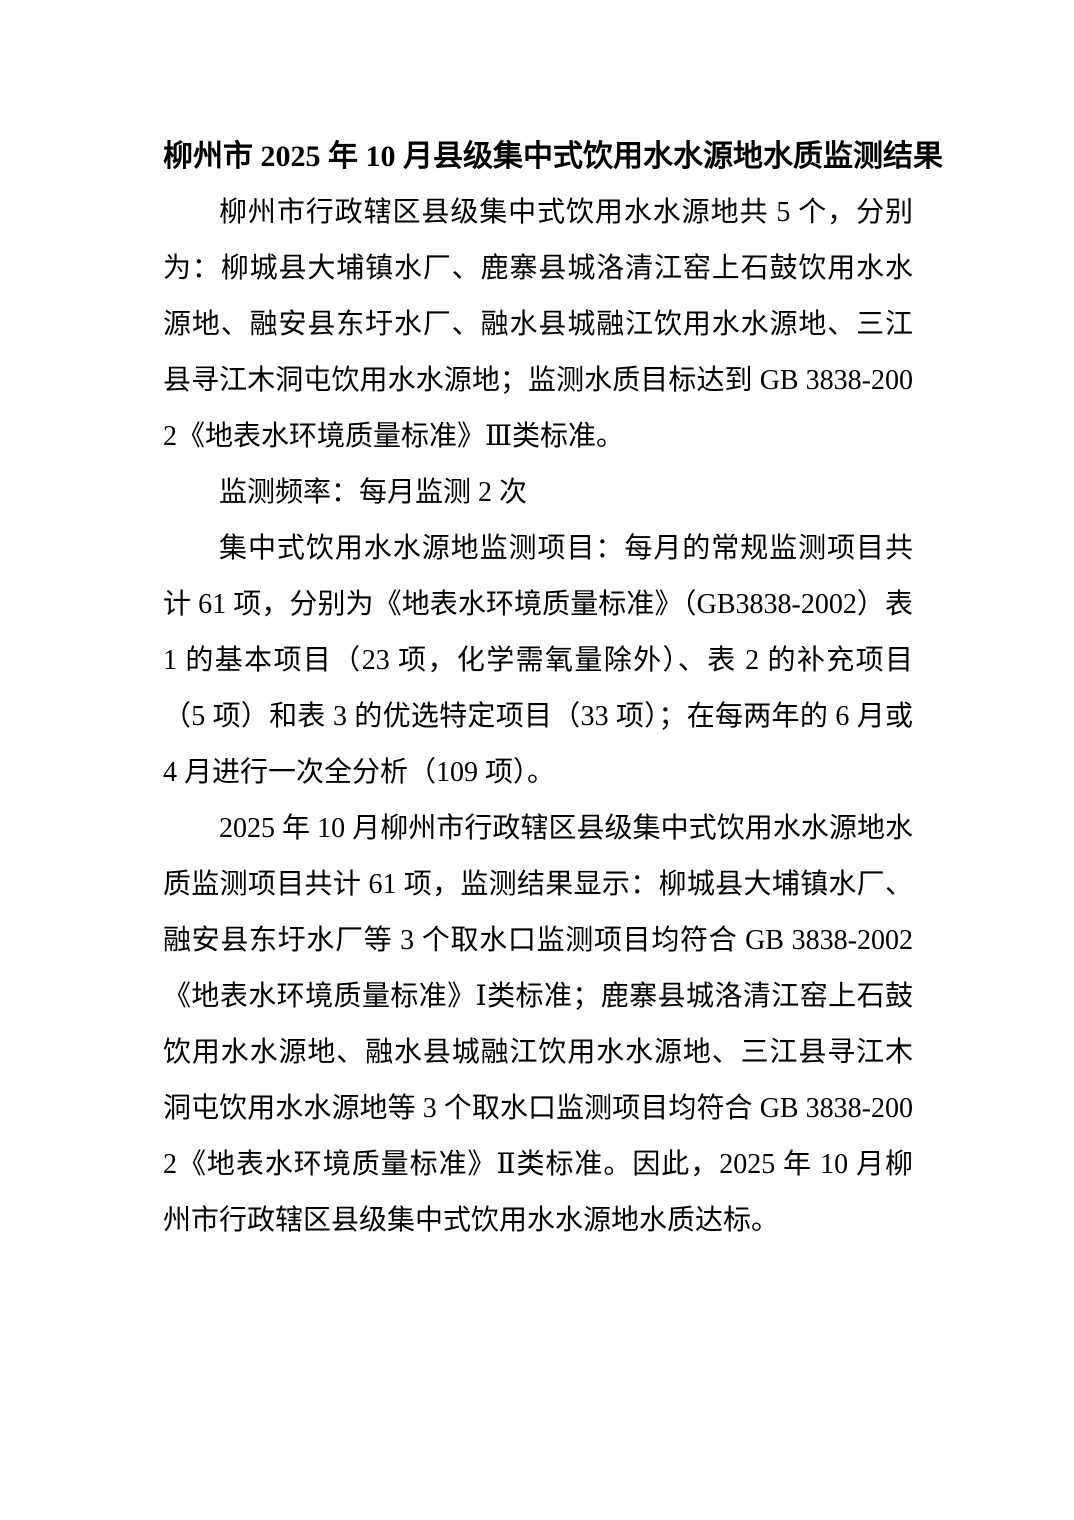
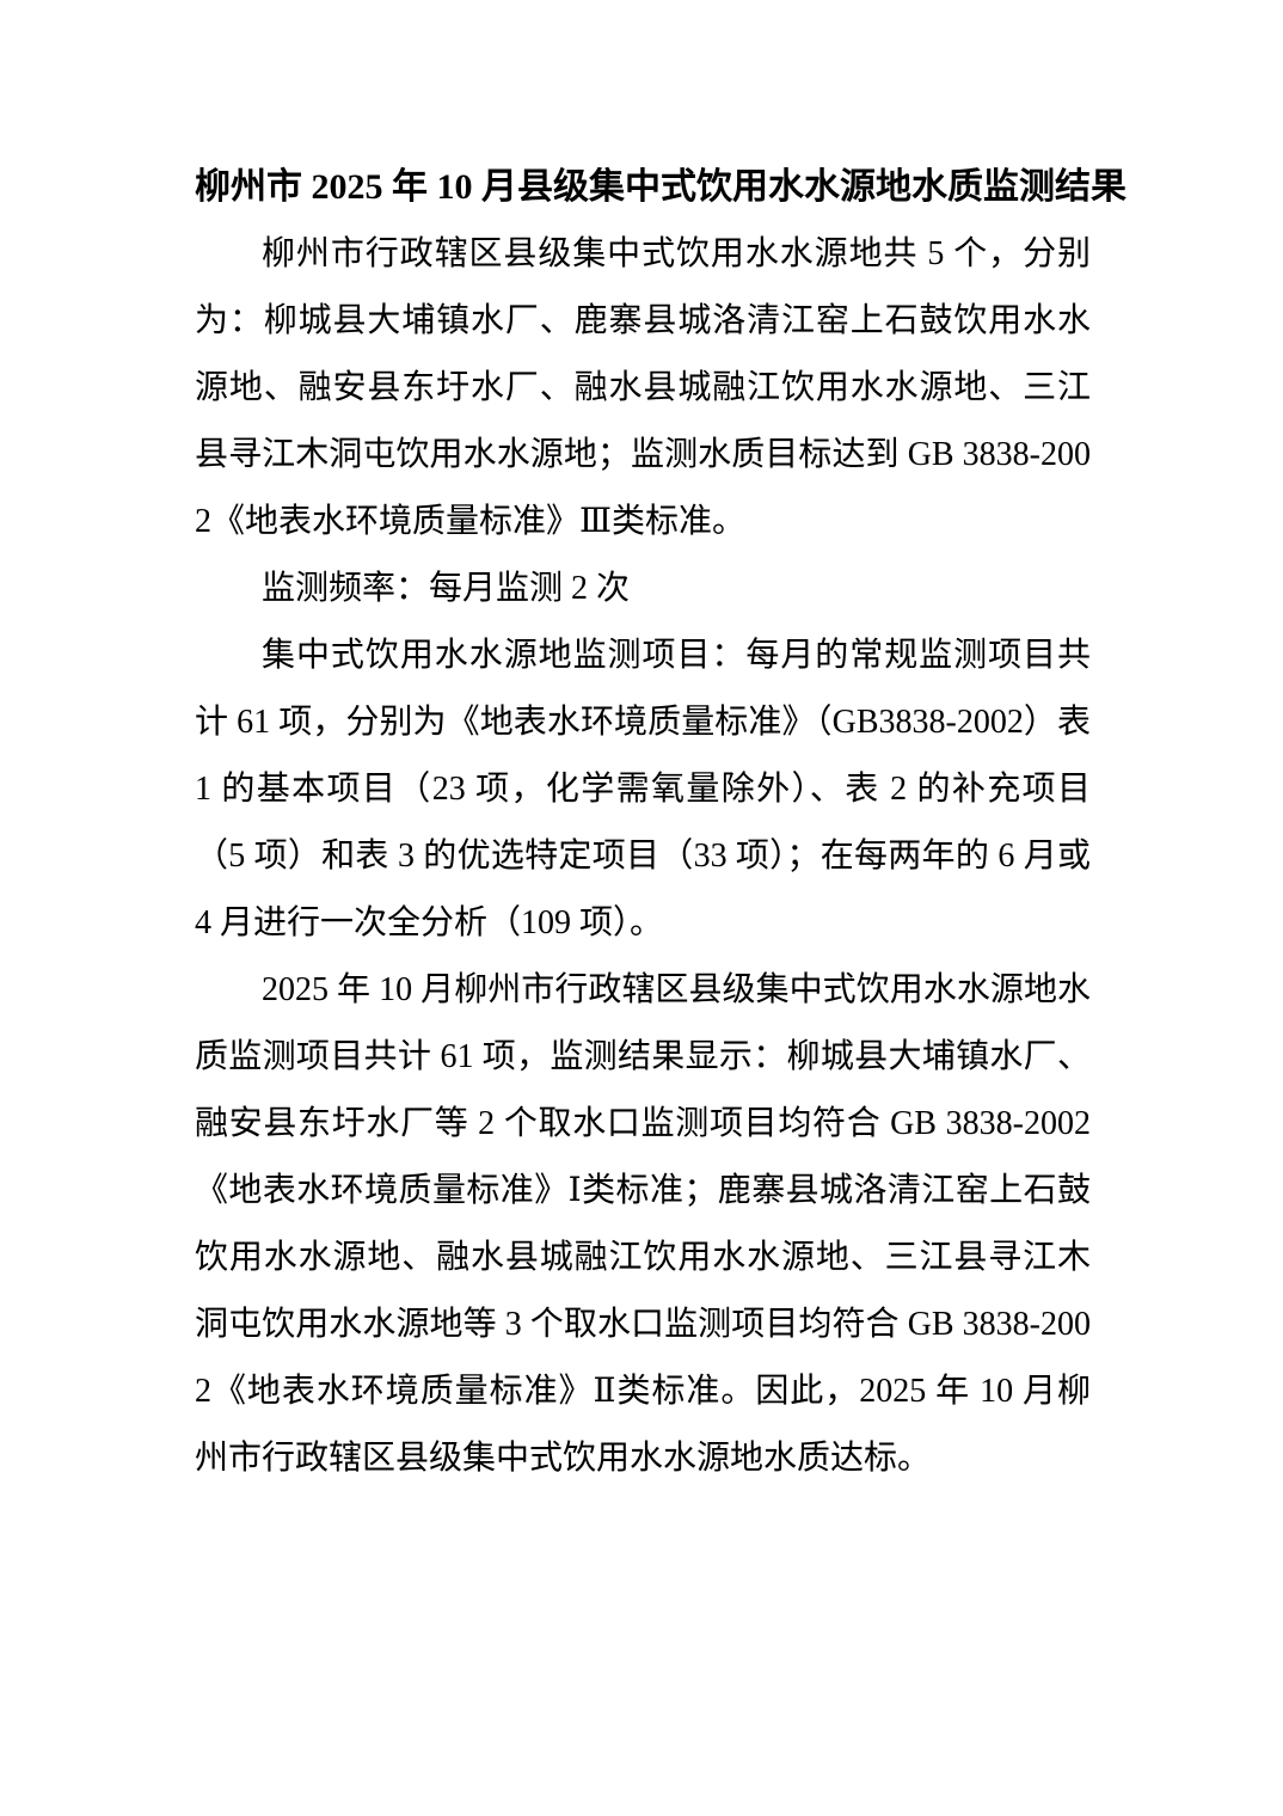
  柳州市 2025 年 10 月县级集中式饮用水水源地水质监测结果
  柳州市行政辖区县级集中式饮用水水源地共 5 个，分别为：柳城县大埔镇水厂、鹿寨县城洛清江窑上石鼓饮用水水源地、融安县东圩水厂、融水县城融江饮用水水源地、三江县寻江木洞屯饮用水水源地；监测水质目标达到 GB 3838-2002《地表水环境质量标准》Ⅲ类标准。
  监测频率：每月监测 2 次
  集中式饮用水水源地监测项目：每月的常规监测项目共计 61 项，分别为《地表水环境质量标准》（GB3838-2002）表 1 的基本项目（23 项，化学需氧量除外）、表 2 的补充项目（5 项）和表 3 的优选特定项目（33 项）；在每两年的 6 月或 4 月进行一次全分析（109 项）。
- 2025 年 10 月柳州市行政辖区县级集中式饮用水水源地水质监测项目共计 61 项，监测结果显示：柳城县大埔镇水厂、融安县东圩水厂等 3 个取水口监测项目均符合 GB 3838-2002《地表水环境质量标准》Ⅰ类标准；鹿寨县城洛清江窑上石鼓饮用水水源地、融水县城融江饮用水水源地、三江县寻江木洞屯饮用水水源地等 3 个取水口监测项目均符合 GB 3838-2002《地表水环境质量标准》Ⅱ类标准。因此，2025 年 10 月柳州市行政辖区县级集中式饮用水水源地水质达标。
+ 2025 年 10 月柳州市行政辖区县级集中式饮用水水源地水质监测项目共计 61 项，监测结果显示：柳城县大埔镇水厂、融安县东圩水厂等 2 个取水口监测项目均符合 GB 3838-2002《地表水环境质量标准》Ⅰ类标准；鹿寨县城洛清江窑上石鼓饮用水水源地、融水县城融江饮用水水源地、三江县寻江木洞屯饮用水水源地等 3 个取水口监测项目均符合 GB 3838-2002《地表水环境质量标准》Ⅱ类标准。因此，2025 年 10 月柳州市行政辖区县级集中式饮用水水源地水质达标。
